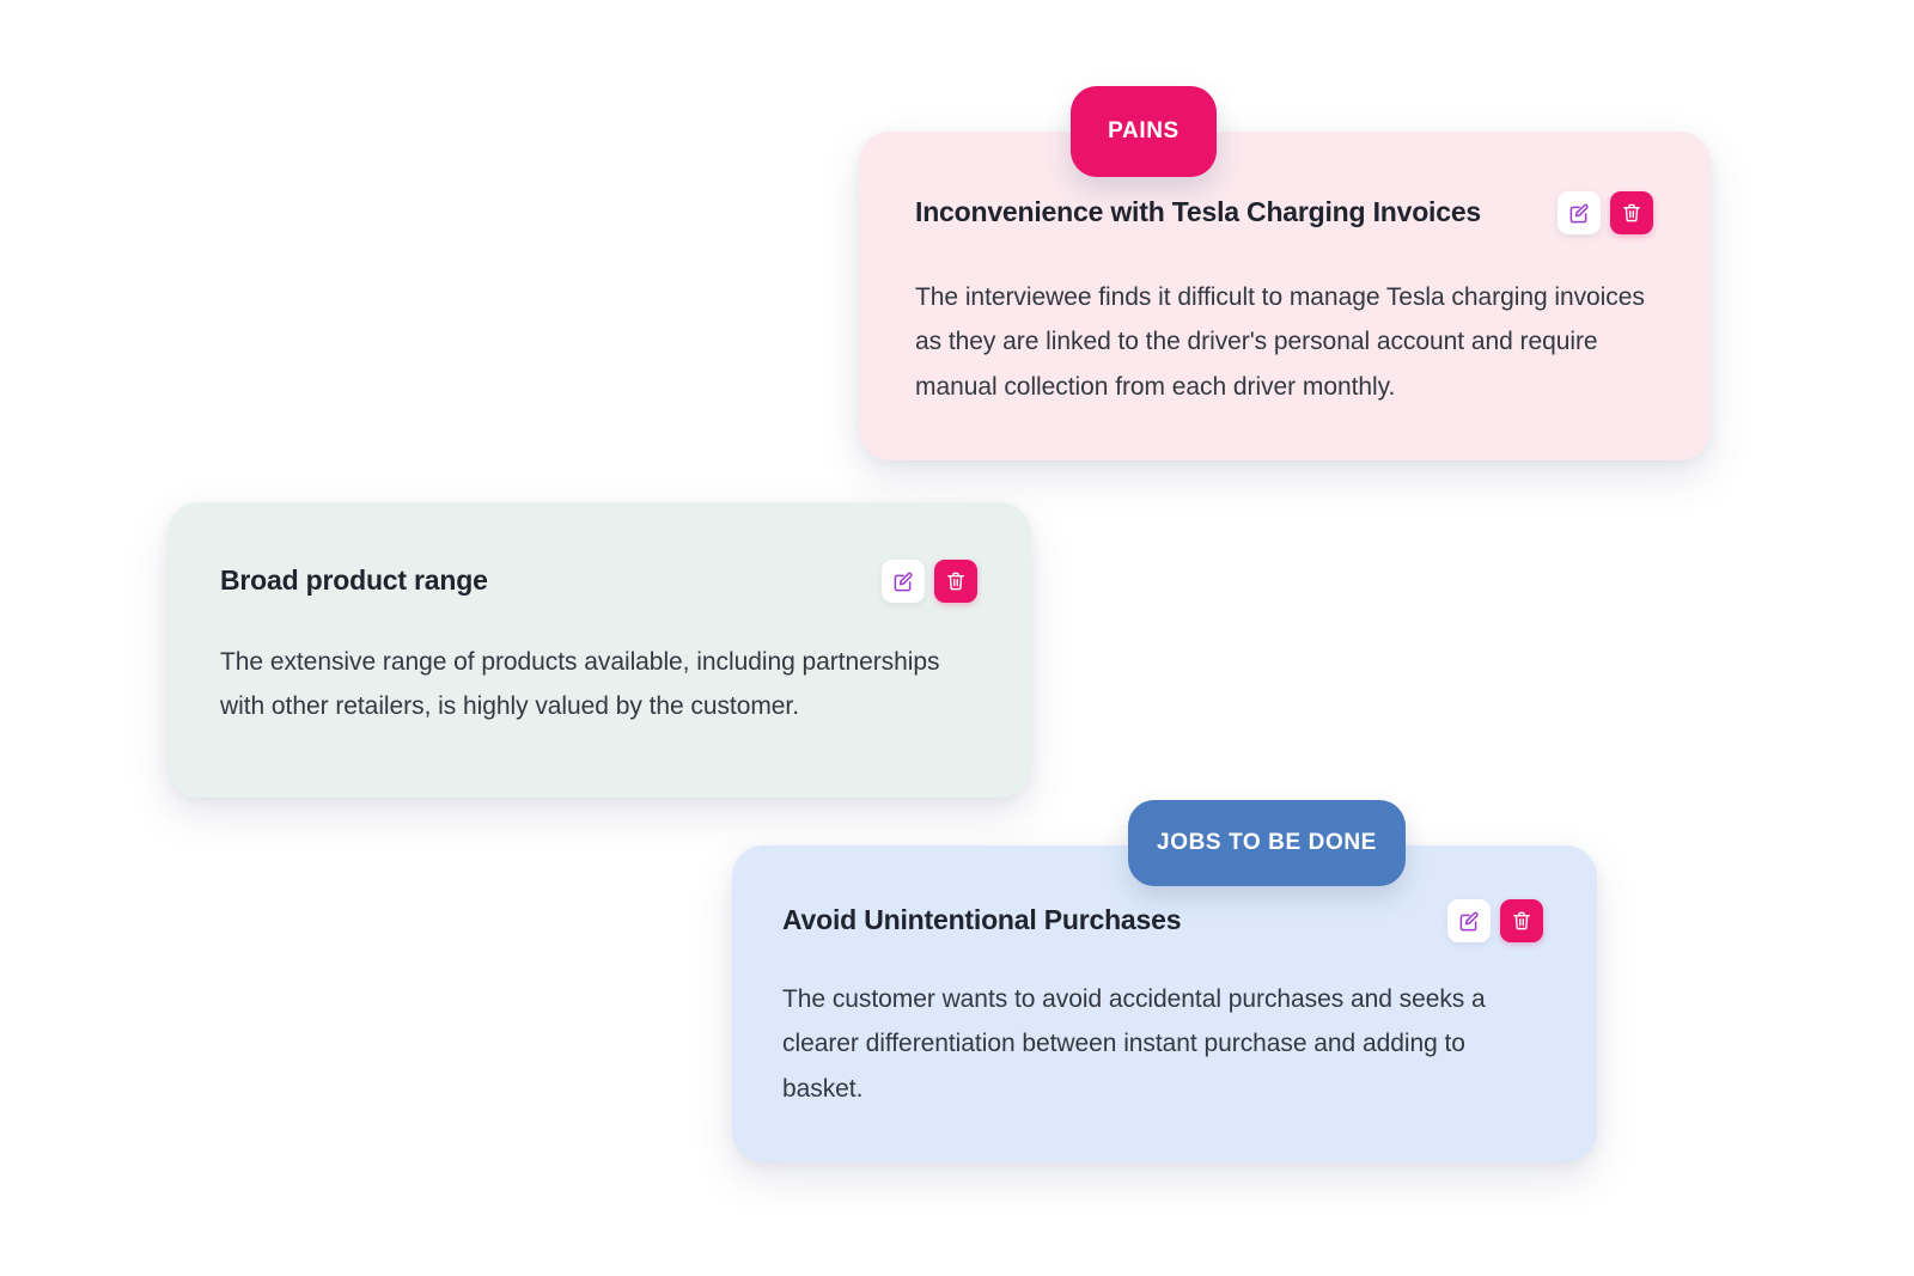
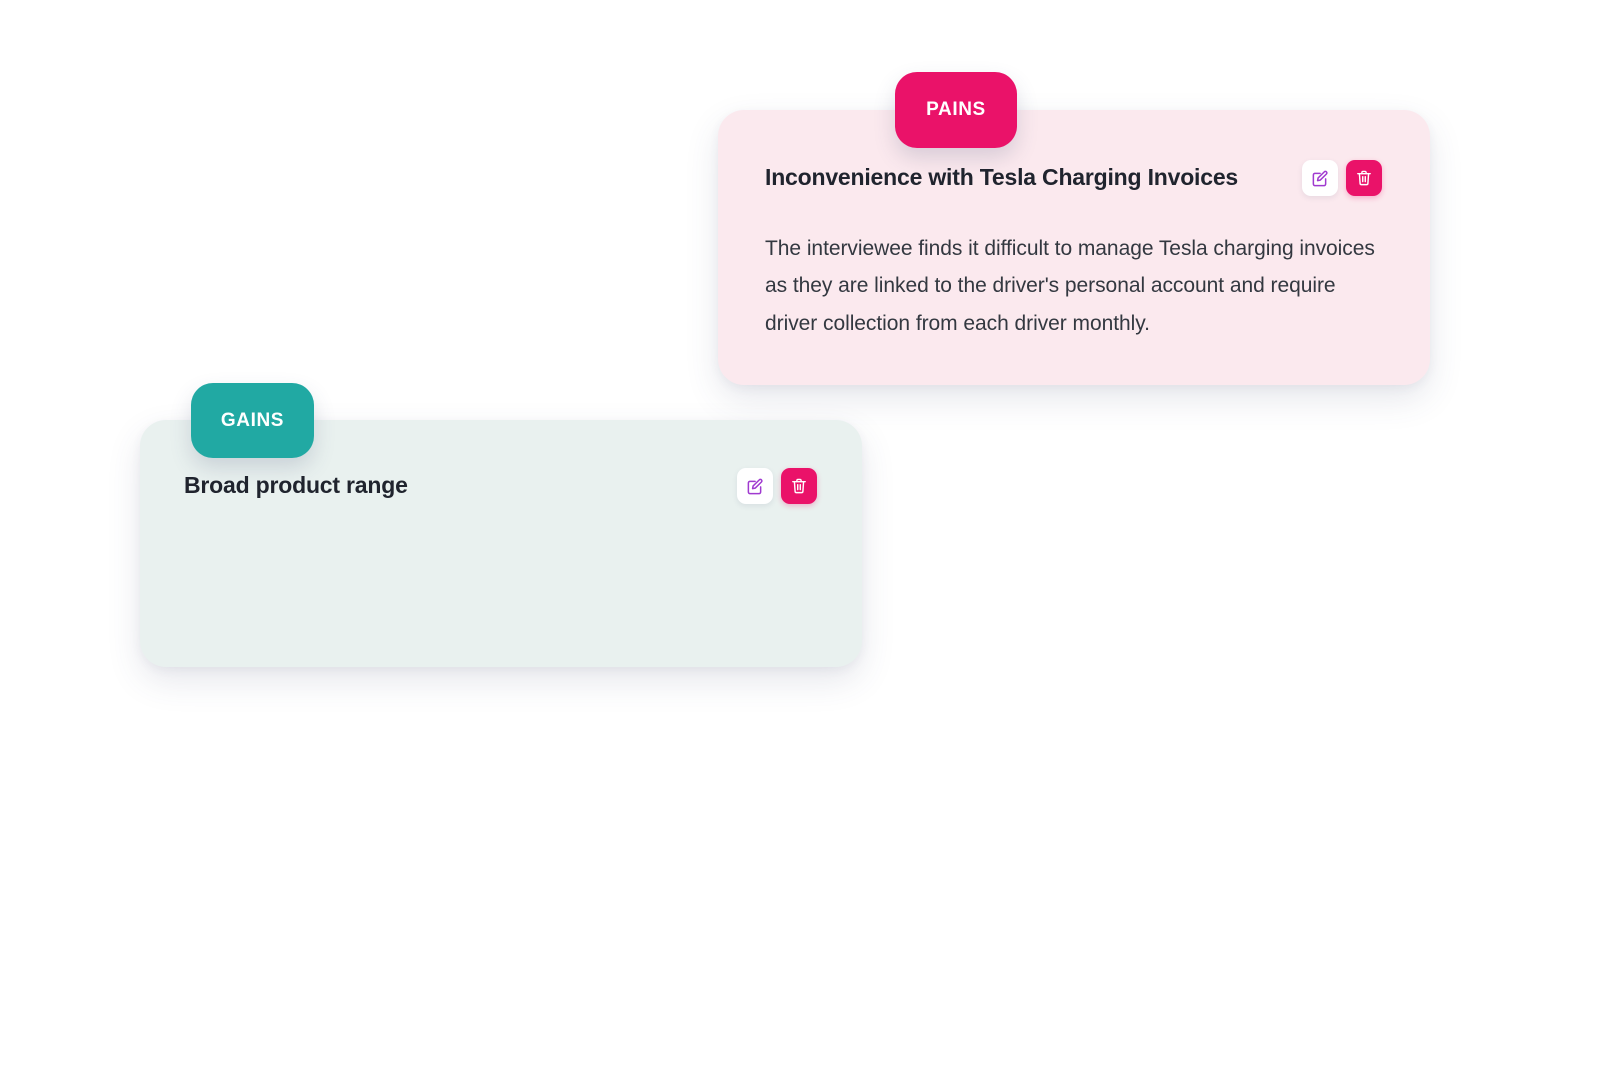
  PAINS
  Inconvenience with Tesla Charging Invoices
- The interviewee finds it difficult to manage Tesla charging invoices as they are linked to the driver's personal account and require manual collection from each driver monthly.
+ The interviewee finds it difficult to manage Tesla charging invoices as they are linked to the driver's personal account and require driver collection from each driver monthly.
+ GAINS
  Broad product range
- The extensive range of products available, including partnerships with other retailers, is highly valued by the customer.
- JOBS TO BE DONE
- Avoid Unintentional Purchases
- The customer wants to avoid accidental purchases and seeks a clearer differentiation between instant purchase and adding to basket.
